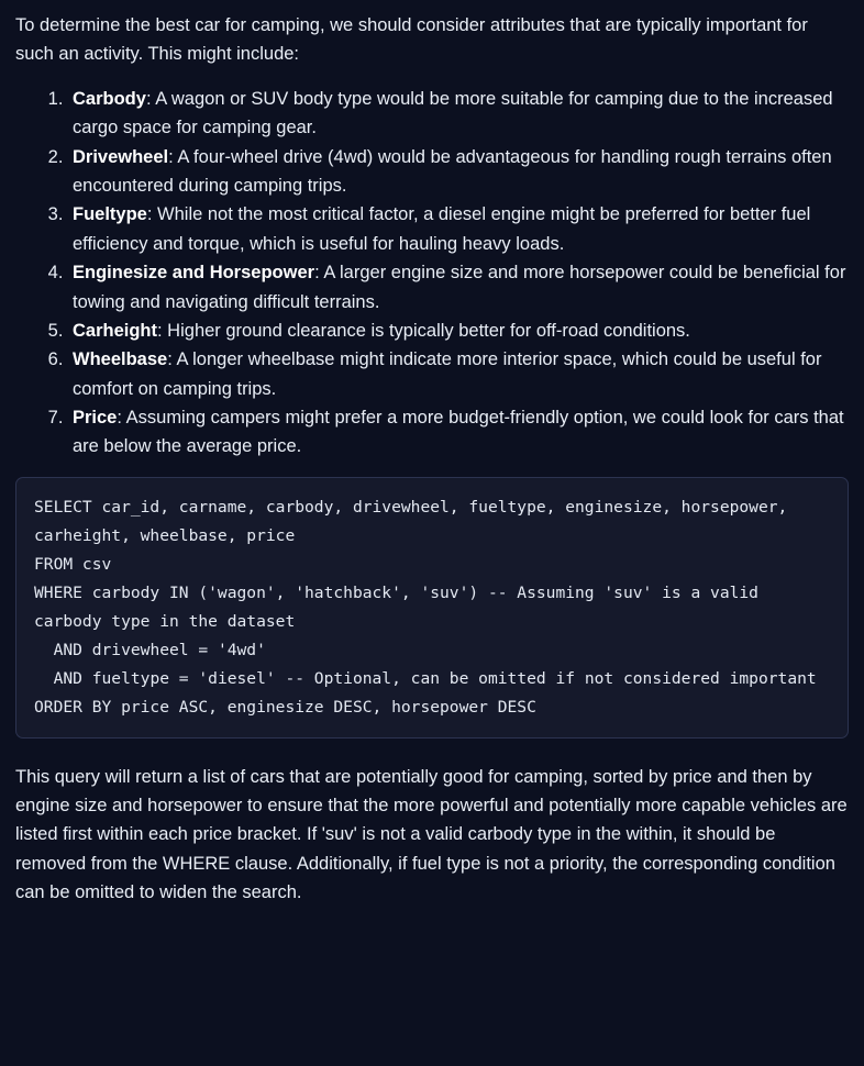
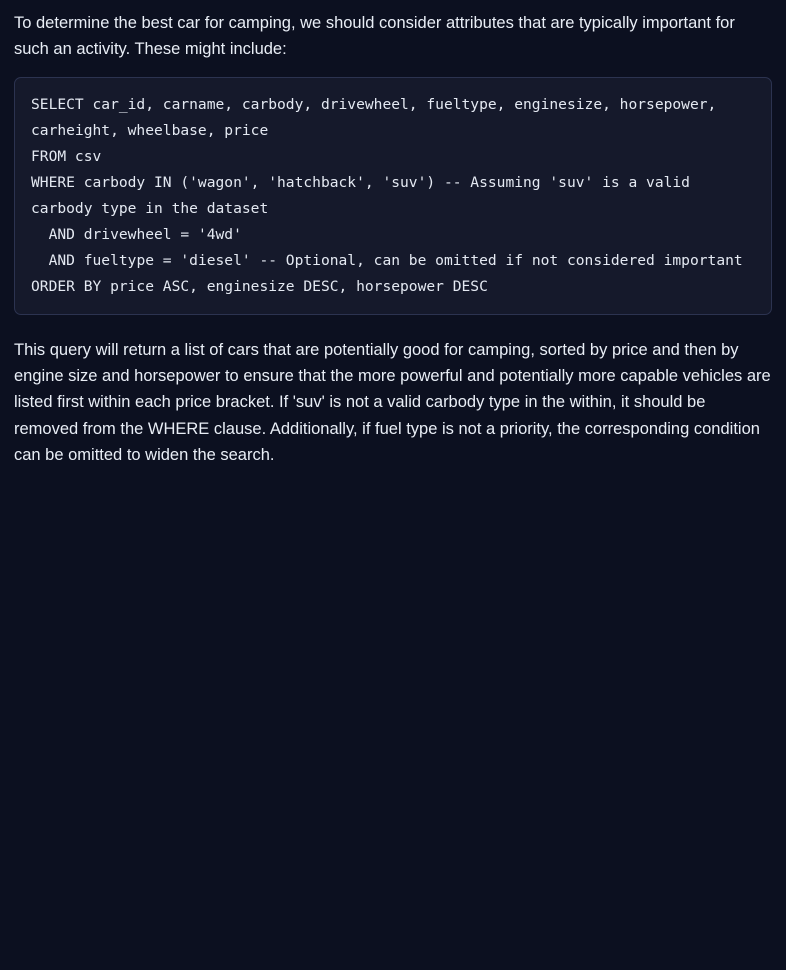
- To determine the best car for camping, we should consider attributes that are typically important for such an activity. This might include:
+ To determine the best car for camping, we should consider attributes that are typically important for such an activity. These might include:
- Carbody: A wagon or SUV body type would be more suitable for camping due to the increased cargo space for camping gear.
- Drivewheel: A four-wheel drive (4wd) would be advantageous for handling rough terrains often encountered during camping trips.
- Fueltype: While not the most critical factor, a diesel engine might be preferred for better fuel efficiency and torque, which is useful for hauling heavy loads.
- Enginesize and Horsepower: A larger engine size and more horsepower could be beneficial for towing and navigating difficult terrains.
- Carheight: Higher ground clearance is typically better for off-road conditions.
- Wheelbase: A longer wheelbase might indicate more interior space, which could be useful for comfort on camping trips.
- Price: Assuming campers might prefer a more budget-friendly option, we could look for cars that are below the average price.
  SELECT car_id, carname, carbody, drivewheel, fueltype, enginesize, horsepower, carheight, wheelbase, price
  FROM csv
  WHERE carbody IN ('wagon', 'hatchback', 'suv') -- Assuming 'suv' is a valid carbody type in the dataset
  AND drivewheel = '4wd'
  AND fueltype = 'diesel' -- Optional, can be omitted if not considered important
  ORDER BY price ASC, enginesize DESC, horsepower DESC
  This query will return a list of cars that are potentially good for camping, sorted by price and then by engine size and horsepower to ensure that the more powerful and potentially more capable vehicles are listed first within each price bracket. If 'suv' is not a valid carbody type in the within, it should be removed from the WHERE clause. Additionally, if fuel type is not a priority, the corresponding condition can be omitted to widen the search.
